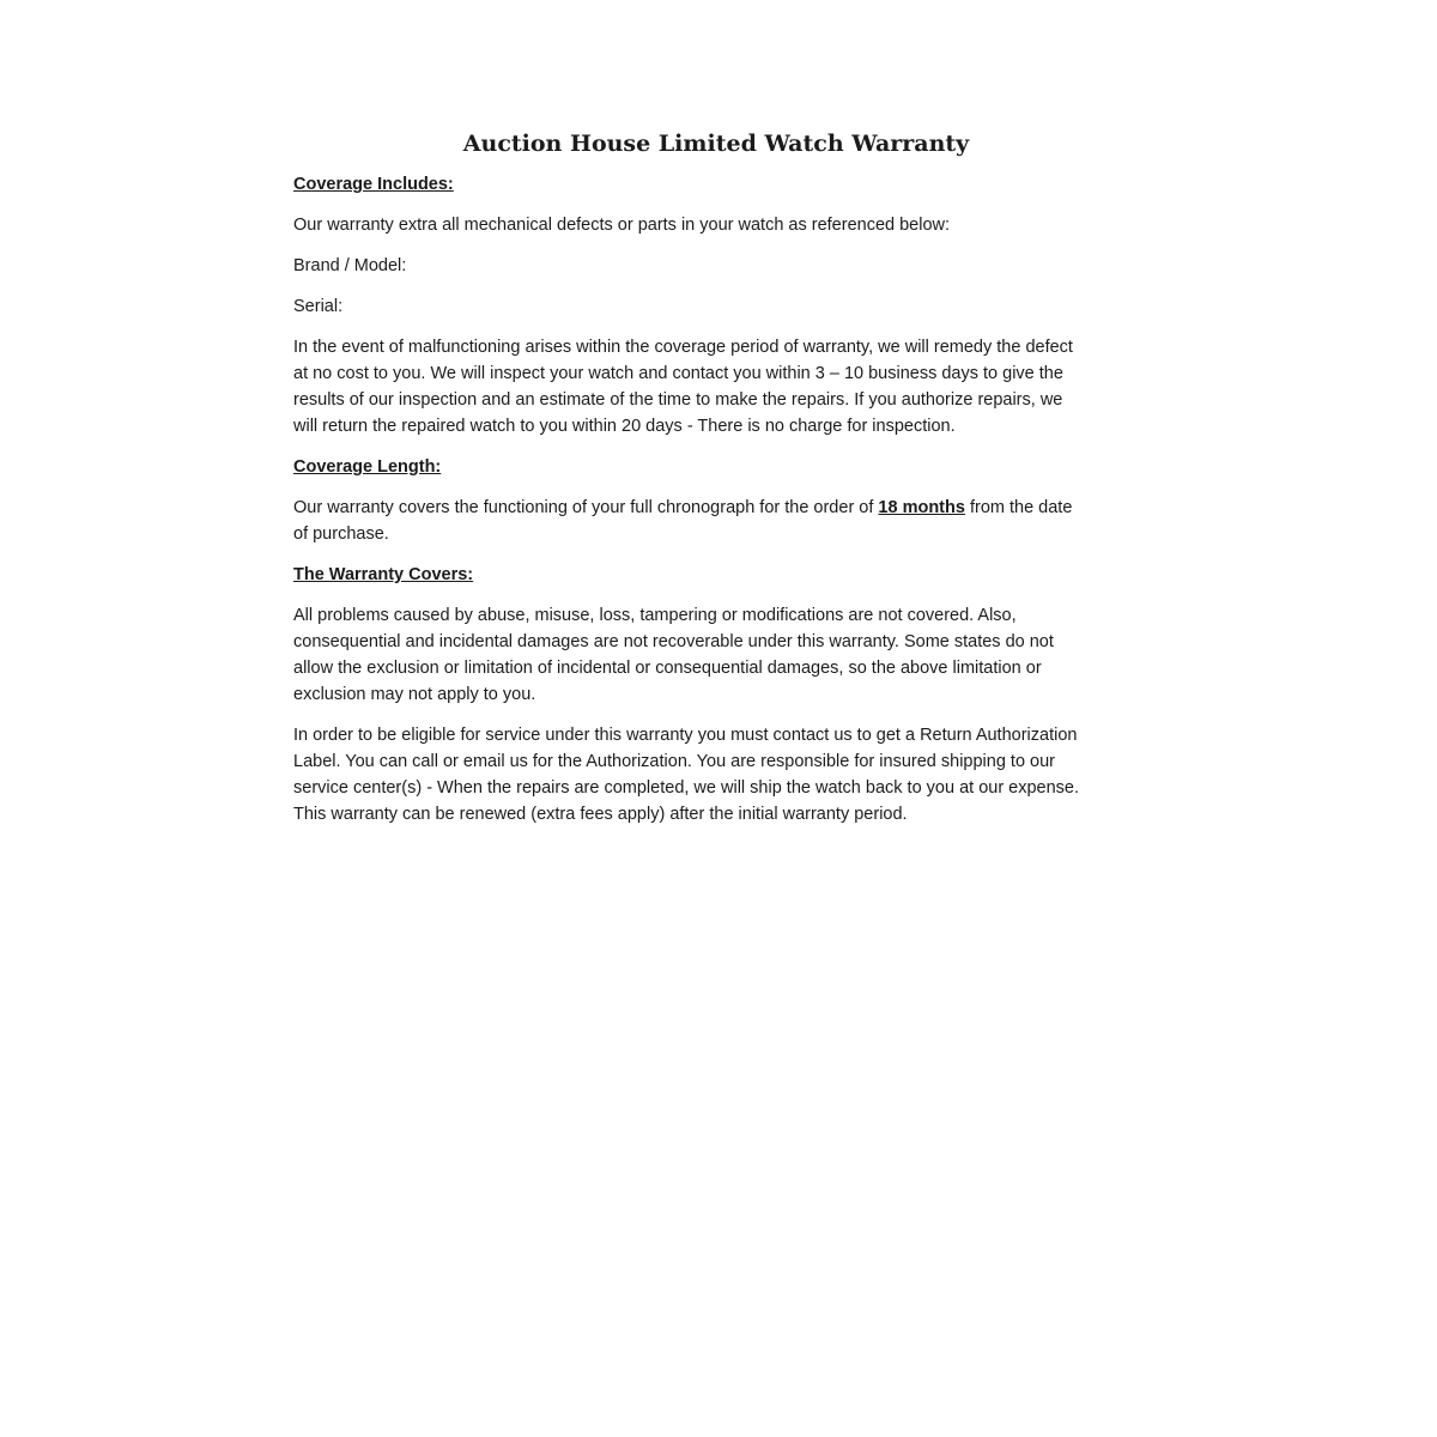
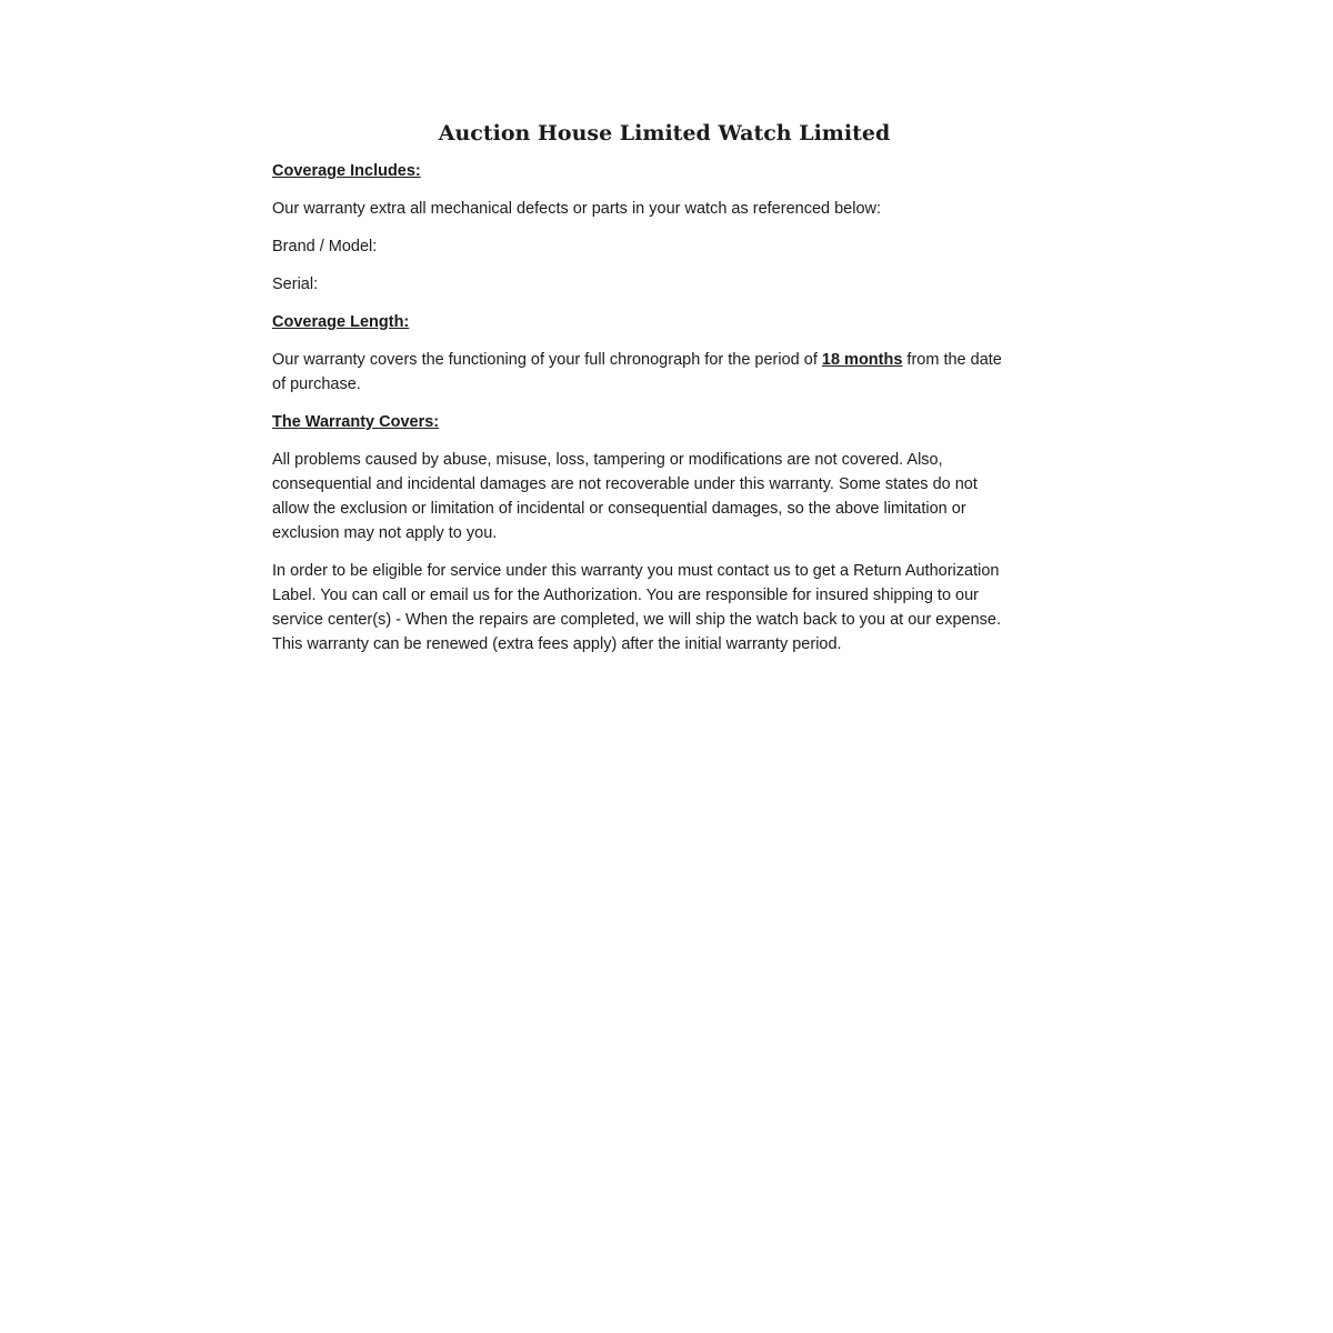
- Auction House Limited Watch Warranty
+ Auction House Limited Watch Limited
  Coverage Includes:
  Our warranty extra all mechanical defects or parts in your watch as referenced below:
  Brand / Model:
  Serial:
- In the event of malfunctioning arises within the coverage period of warranty, we will remedy the defect
- at no cost to you. We will inspect your watch and contact you within 3 – 10 business days to give the
- results of our inspection and an estimate of the time to make the repairs. If you authorize repairs, we
- will return the repaired watch to you within 20 days - There is no charge for inspection.
  Coverage Length:
- Our warranty covers the functioning of your full chronograph for the order of 18 months from the date
+ Our warranty covers the functioning of your full chronograph for the period of 18 months from the date
  of purchase.
  The Warranty Covers:
  All problems caused by abuse, misuse, loss, tampering or modifications are not covered. Also,
  consequential and incidental damages are not recoverable under this warranty. Some states do not
  allow the exclusion or limitation of incidental or consequential damages, so the above limitation or
  exclusion may not apply to you.
  In order to be eligible for service under this warranty you must contact us to get a Return Authorization
  Label. You can call or email us for the Authorization. You are responsible for insured shipping to our
  service center(s) - When the repairs are completed, we will ship the watch back to you at our expense.
  This warranty can be renewed (extra fees apply) after the initial warranty period.
